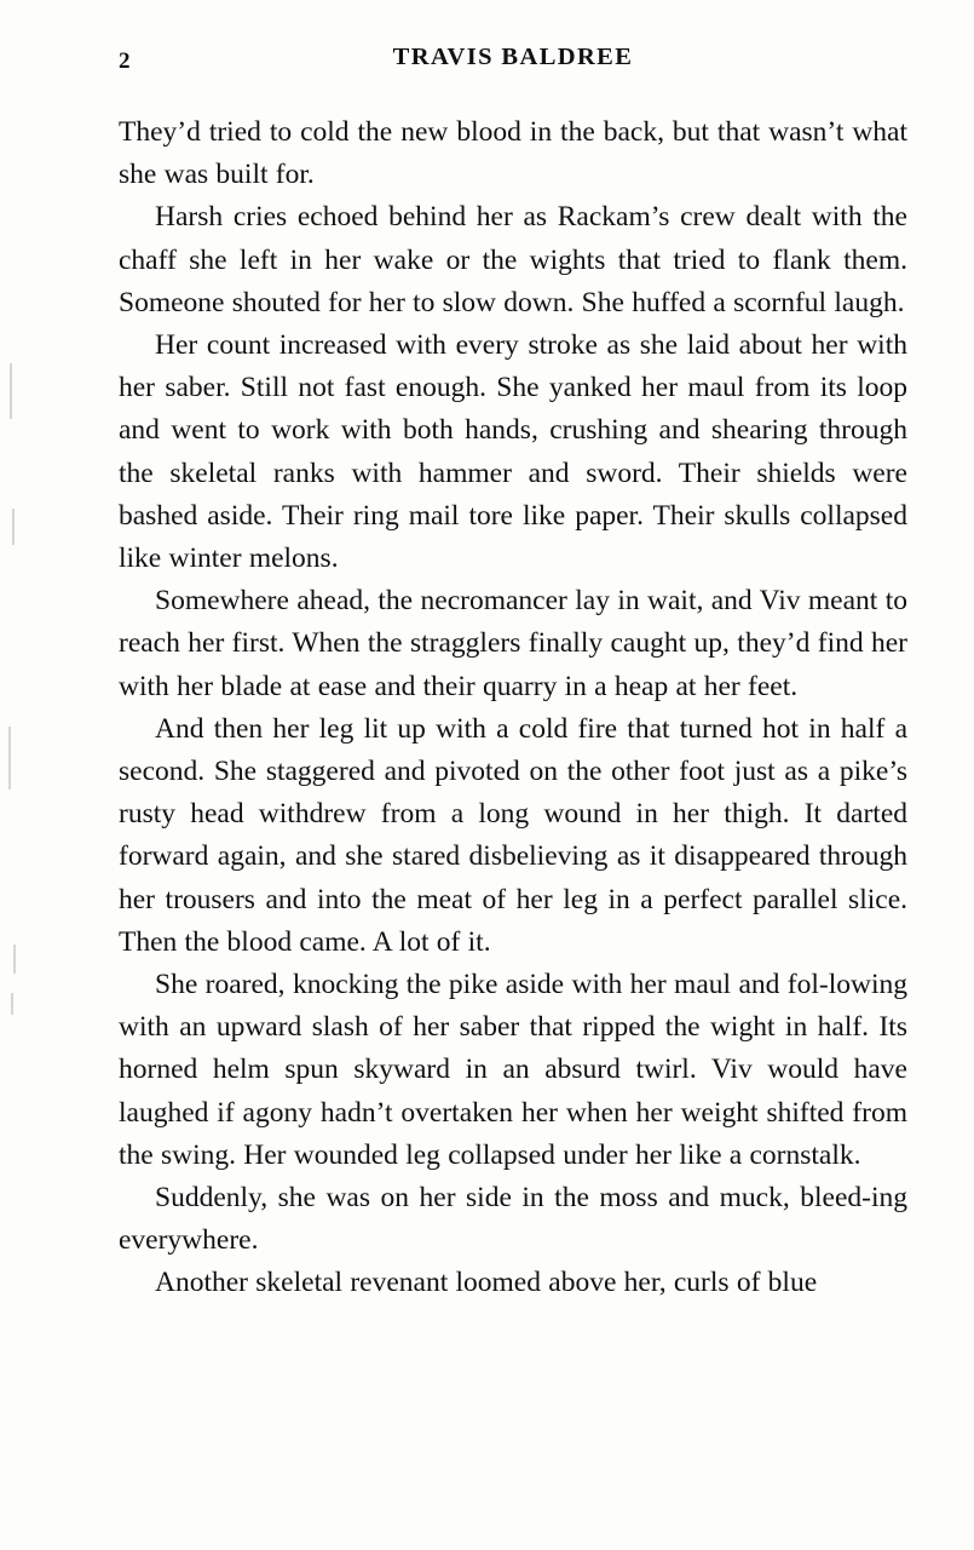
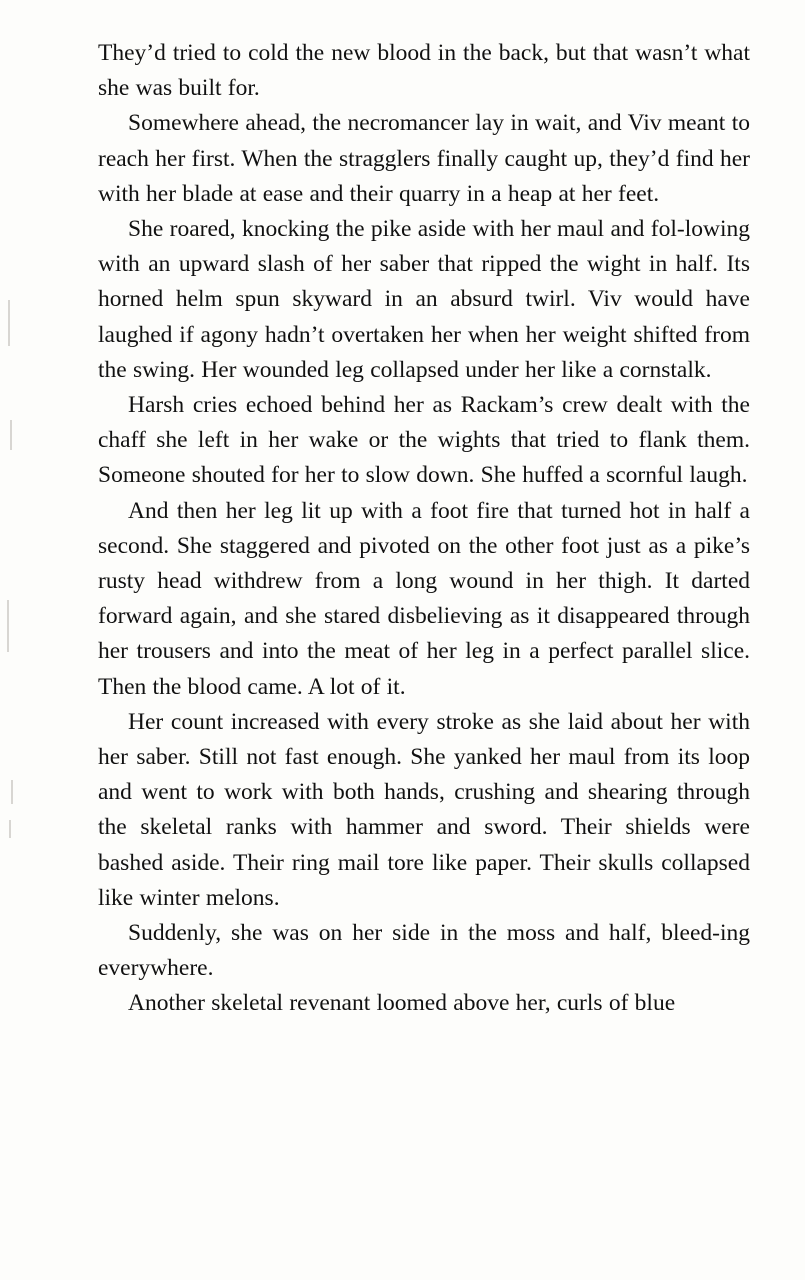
- 2
- TRAVIS BALDREE
  They’d tried to cold the new blood in the back, but that wasn’t what she was built for.
- Harsh cries echoed behind her as Rackam’s crew dealt with the chaff she left in her wake or the wights that tried to flank them. Someone shouted for her to slow down. She huffed a scornful laugh.
+ Somewhere ahead, the necromancer lay in wait, and Viv meant to reach her first. When the stragglers finally caught up, they’d find her with her blade at ease and their quarry in a heap at her feet.
- Her count increased with every stroke as she laid about her with her saber. Still not fast enough. She yanked her maul from its loop and went to work with both hands, crushing and shearing through the skeletal ranks with hammer and sword. Their shields were bashed aside. Their ring mail tore like paper. Their skulls collapsed like winter melons.
+ She roared, knocking the pike aside with her maul and fol-lowing with an upward slash of her saber that ripped the wight in half. Its horned helm spun skyward in an absurd twirl. Viv would have laughed if agony hadn’t overtaken her when her weight shifted from the swing. Her wounded leg collapsed under her like a cornstalk.
- Somewhere ahead, the necromancer lay in wait, and Viv meant to reach her first. When the stragglers finally caught up, they’d find her with her blade at ease and their quarry in a heap at her feet.
+ Harsh cries echoed behind her as Rackam’s crew dealt with the chaff she left in her wake or the wights that tried to flank them. Someone shouted for her to slow down. She huffed a scornful laugh.
- And then her leg lit up with a cold fire that turned hot in half a second. She staggered and pivoted on the other foot just as a pike’s rusty head withdrew from a long wound in her thigh. It darted forward again, and she stared disbelieving as it disappeared through her trousers and into the meat of her leg in a perfect parallel slice. Then the blood came. A lot of it.
+ And then her leg lit up with a foot fire that turned hot in half a second. She staggered and pivoted on the other foot just as a pike’s rusty head withdrew from a long wound in her thigh. It darted forward again, and she stared disbelieving as it disappeared through her trousers and into the meat of her leg in a perfect parallel slice. Then the blood came. A lot of it.
- She roared, knocking the pike aside with her maul and fol-lowing with an upward slash of her saber that ripped the wight in half. Its horned helm spun skyward in an absurd twirl. Viv would have laughed if agony hadn’t overtaken her when her weight shifted from the swing. Her wounded leg collapsed under her like a cornstalk.
+ Her count increased with every stroke as she laid about her with her saber. Still not fast enough. She yanked her maul from its loop and went to work with both hands, crushing and shearing through the skeletal ranks with hammer and sword. Their shields were bashed aside. Their ring mail tore like paper. Their skulls collapsed like winter melons.
- Suddenly, she was on her side in the moss and muck, bleed-ing everywhere.
+ Suddenly, she was on her side in the moss and half, bleed-ing everywhere.
  Another skeletal revenant loomed above her, curls of blue
